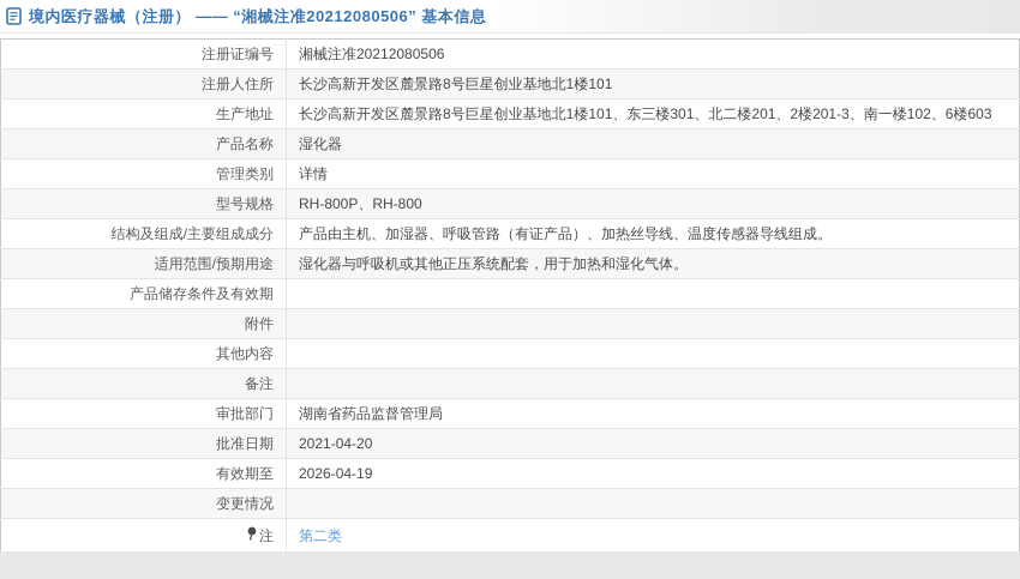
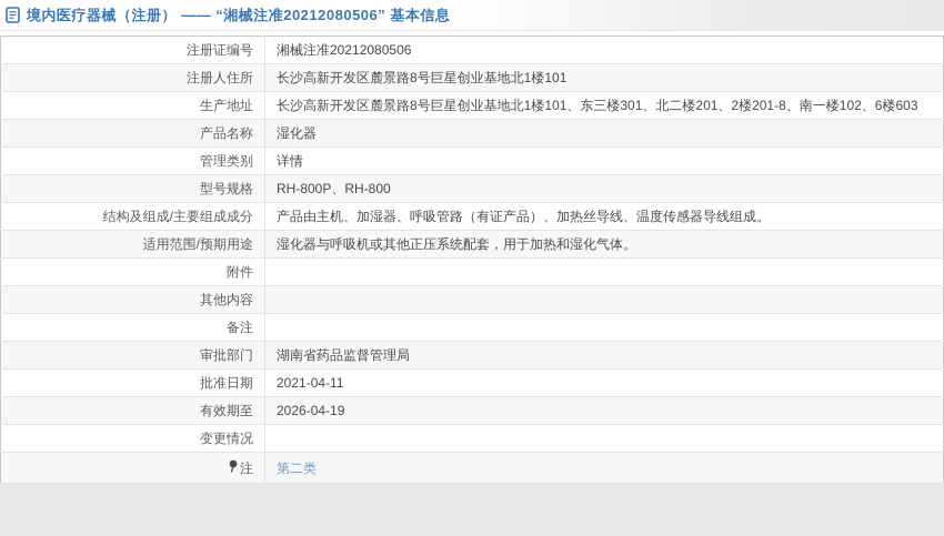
  境内医疗器械（注册） —— “湘械注准20212080506” 基本信息
  注册证编号	湘械注准20212080506
  注册人住所	长沙高新开发区麓景路8号巨星创业基地北1楼101
- 生产地址	长沙高新开发区麓景路8号巨星创业基地北1楼101、东三楼301、北二楼201、2楼201-3、南一楼102、6楼603
+ 生产地址	长沙高新开发区麓景路8号巨星创业基地北1楼101、东三楼301、北二楼201、2楼201-8、南一楼102、6楼603
  产品名称	湿化器
  管理类别	详情
  型号规格	RH-800P、RH-800
  结构及组成/主要组成成分	产品由主机、加湿器、呼吸管路（有证产品）、加热丝导线、温度传感器导线组成。
  适用范围/预期用途	湿化器与呼吸机或其他正压系统配套，用于加热和湿化气体。
- 产品储存条件及有效期
  附件
  其他内容
  备注
  审批部门	湖南省药品监督管理局
- 批准日期	2021-04-20
+ 批准日期	2021-04-11
  有效期至	2026-04-19
  变更情况
  注	第二类
